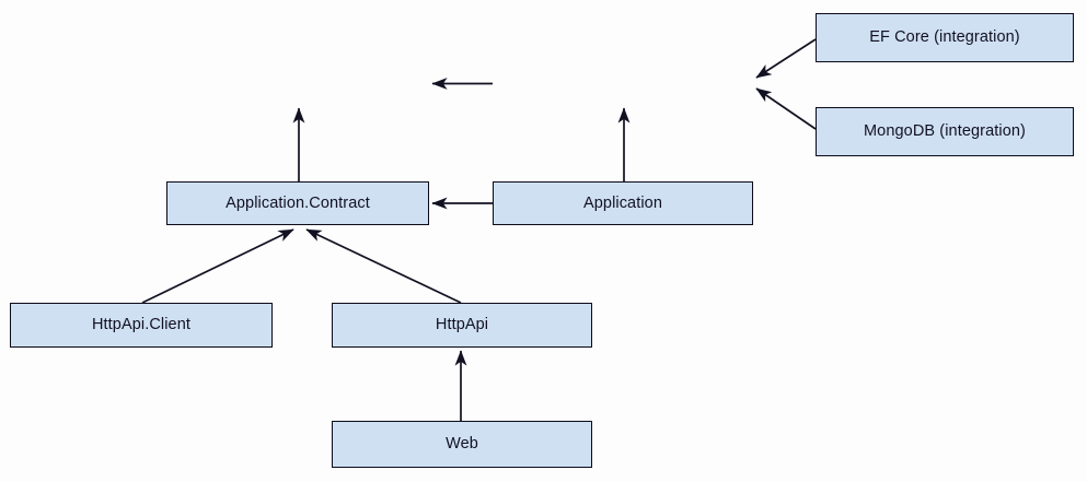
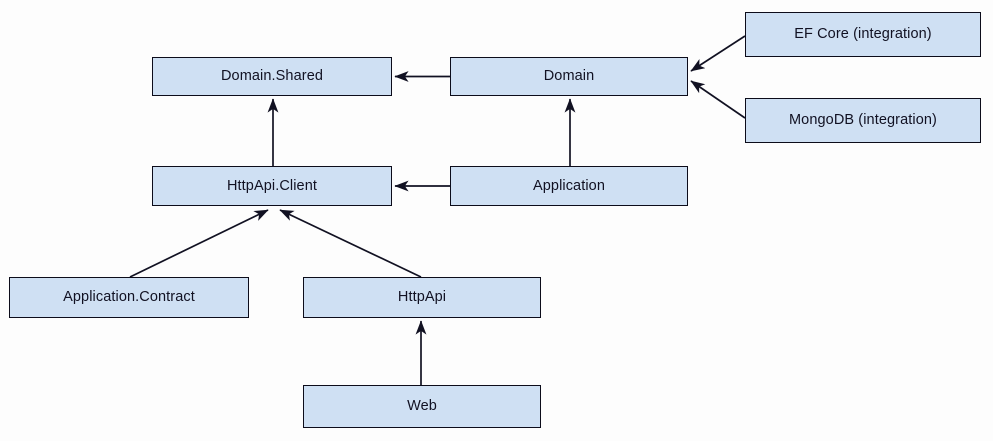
+ Domain.Shared
+ Domain
  EF Core (integration)
  MongoDB (integration)
- Application.Contract
+ HttpApi.Client
  Application
- HttpApi.Client
+ Application.Contract
  HttpApi
  Web
